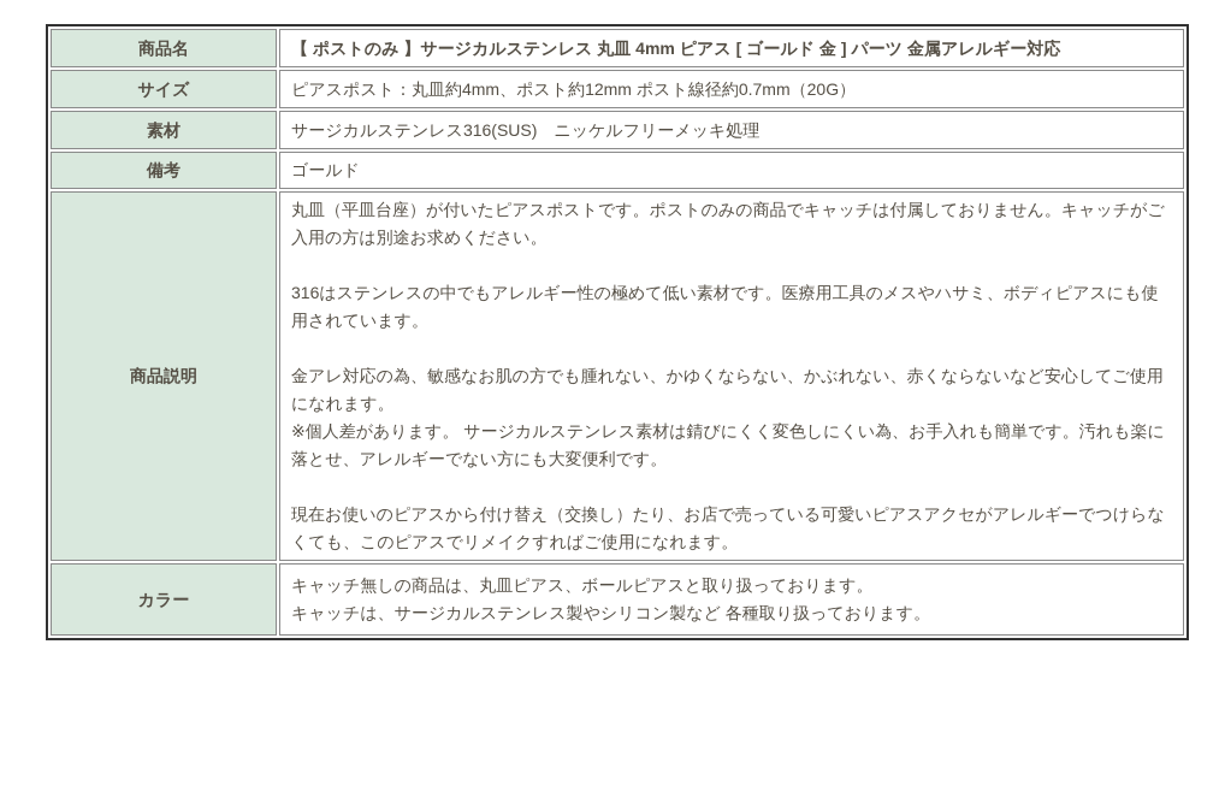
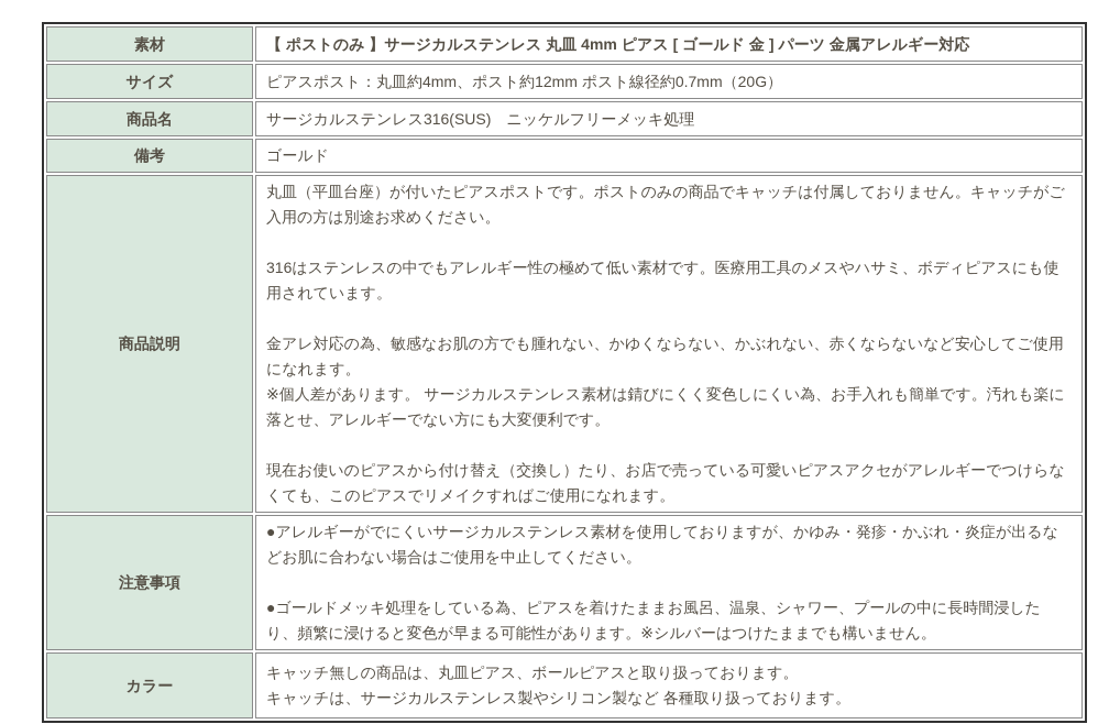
- 商品名	【 ポストのみ 】サージカルステンレス 丸皿 4mm ピアス [ ゴールド 金 ] パーツ 金属アレルギー対応
+ 素材	【 ポストのみ 】サージカルステンレス 丸皿 4mm ピアス [ ゴールド 金 ] パーツ 金属アレルギー対応
  サイズ	ピアスポスト：丸皿約4mm、ポスト約12mm ポスト線径約0.7mm（20G）
- 素材	サージカルステンレス316(SUS) ニッケルフリーメッキ処理
+ 商品名	サージカルステンレス316(SUS) ニッケルフリーメッキ処理
  備考	ゴールド
  商品説明	丸皿（平皿台座）が付いたピアスポストです。ポストのみの商品でキャッチは付属しておりません。キャッチがご入用の方は別途お求めください。 316はステンレスの中でもアレルギー性の極めて低い素材です。医療用工具のメスやハサミ、ボディピアスにも使用されています。 金アレ対応の為、敏感なお肌の方でも腫れない、かゆくならない、かぶれない、赤くならないなど安心してご使用になれます。 ※個人差があります。 サージカルステンレス素材は錆びにくく変色しにくい為、お手入れも簡単です。汚れも楽に落とせ、アレルギーでない方にも大変便利です。 現在お使いのピアスから付け替え（交換し）たり、お店で売っている可愛いピアスアクセがアレルギーでつけらなくても、このピアスでリメイクすればご使用になれます。
+ 注意事項	●アレルギーがでにくいサージカルステンレス素材を使用しておりますが、かゆみ・発疹・かぶれ・炎症が出るなどお肌に合わない場合はご使用を中止してください。 ●ゴールドメッキ処理をしている為、ピアスを着けたままお風呂、温泉、シャワー、プールの中に長時間浸したり、頻繁に浸けると変色が早まる可能性があります。※シルバーはつけたままでも構いません。
  カラー	キャッチ無しの商品は、丸皿ピアス、ボールピアスと取り扱っております。 キャッチは、サージカルステンレス製やシリコン製など 各種取り扱っております。
